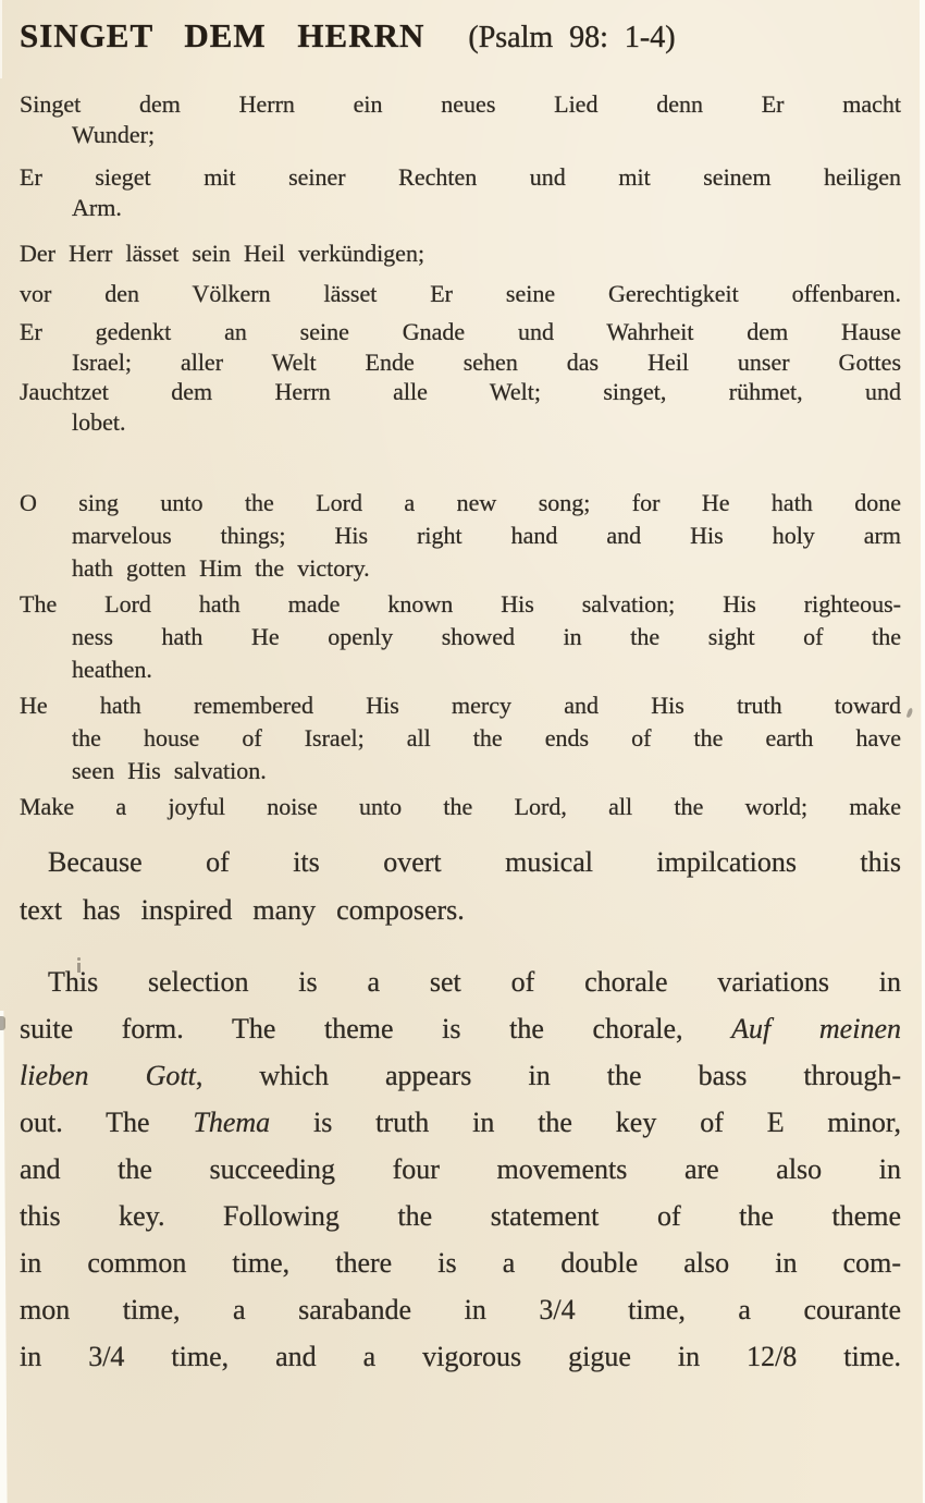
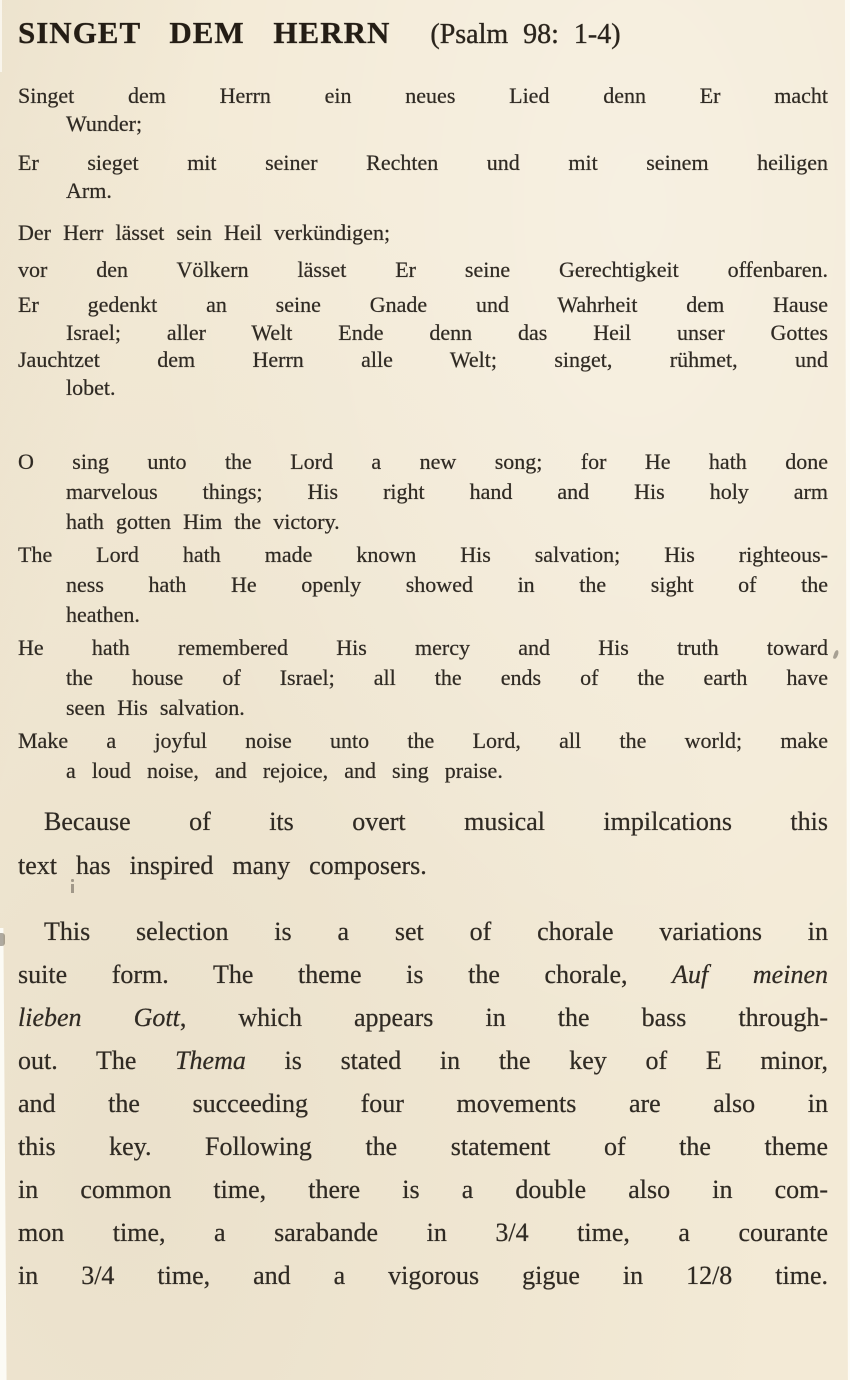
  SINGET DEM HERRN (Psalm 98: 1-4)
  Singet dem Herrn ein neues Lied denn Er macht
  Wunder;
  Er sieget mit seiner Rechten und mit seinem heiligen
  Arm.
  Der Herr lässet sein Heil verkündigen;
  vor den Völkern lässet Er seine Gerechtigkeit offenbaren.
  Er gedenkt an seine Gnade und Wahrheit dem Hause
- Israel; aller Welt Ende sehen das Heil unser Gottes
+ Israel; aller Welt Ende denn das Heil unser Gottes
  Jauchtzet dem Herrn alle Welt; singet, rühmet, und
  lobet.
  O sing unto the Lord a new song; for He hath done
  marvelous things; His right hand and His holy arm
  hath gotten Him the victory.
  The Lord hath made known His salvation; His righteous-
  ness hath He openly showed in the sight of the
  heathen.
  He hath remembered His mercy and His truth toward
  the house of Israel; all the ends of the earth have
  seen His salvation.
  Make a joyful noise unto the Lord, all the world; make
+ a loud noise, and rejoice, and sing praise.
  Because of its overt musical impilcations this
  text has inspired many composers.
  This selection is a set of chorale variations in
  suite form. The theme is the chorale, Auf meinen
  lieben Gott, which appears in the bass through-
- out. The Thema is truth in the key of E minor,
+ out. The Thema is stated in the key of E minor,
  and the succeeding four movements are also in
  this key. Following the statement of the theme
  in common time, there is a double also in com-
  mon time, a sarabande in 3/4 time, a courante
  in 3/4 time, and a vigorous gigue in 12/8 time.
